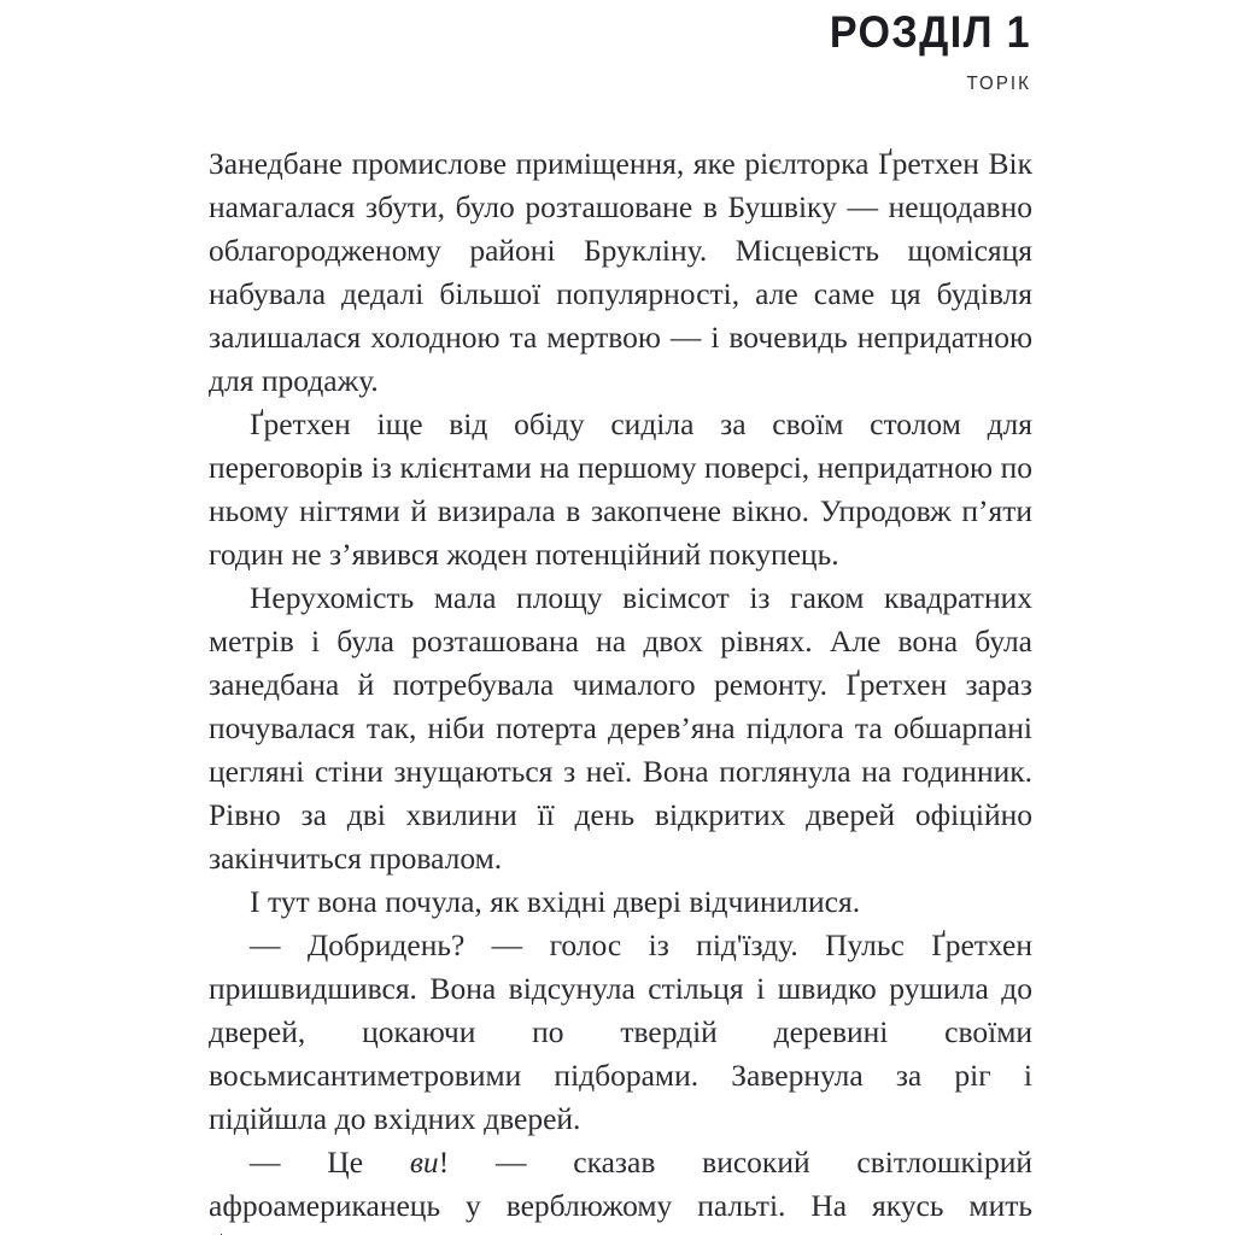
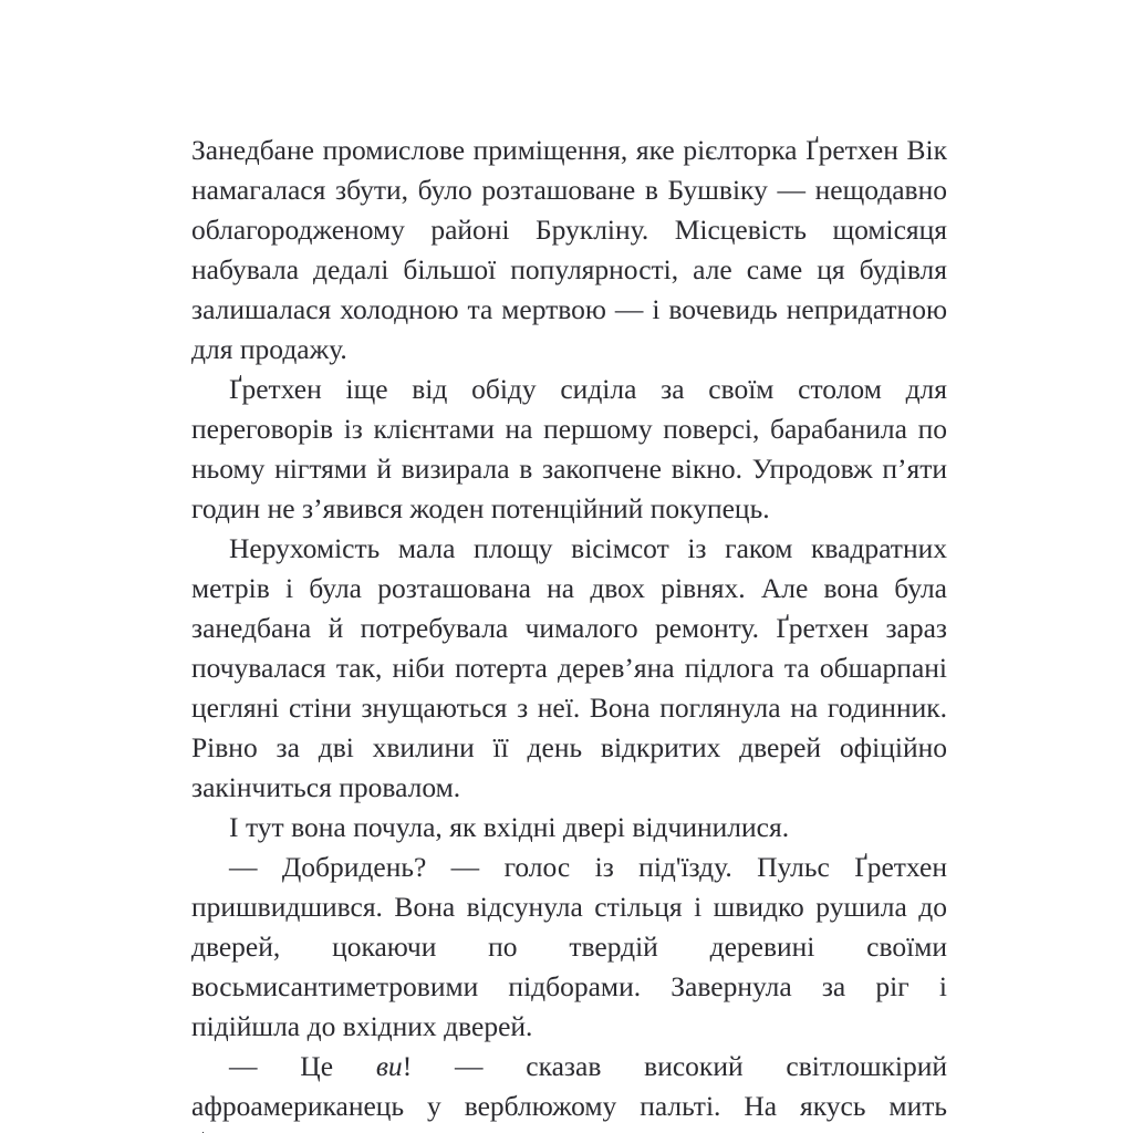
- РОЗДІЛ 1
- ТОРІК
  Занедбане промислове приміщення, яке рієлторка Ґретхен Вік намагалася збути, було розташоване в Бушвіку — нещодавно облагородженому районі Брукліну. Місцевість щомісяця набувала дедалі більшої популярності, але саме ця будівля залишалася холодною та мертвою — і вочевидь непридатною для продажу.
- Ґретхен іще від обіду сиділа за своїм столом для переговорів із клієнтами на першому поверсі, непридатною по ньому нігтями й визирала в закопчене вікно. Упродовж п’яти годин не з’явився жоден потенційний покупець.
+ Ґретхен іще від обіду сиділа за своїм столом для переговорів із клієнтами на першому поверсі, барабанила по ньому нігтями й визирала в закопчене вікно. Упродовж п’яти годин не з’явився жоден потенційний покупець.
  Нерухомість мала площу вісімсот із гаком квадратних метрів і була розташована на двох рівнях. Але вона була занедбана й потребувала чималого ремонту. Ґретхен зараз почувалася так, ніби потерта дерев’яна підлога та обшарпані цегляні стіни знущаються з неї. Вона поглянула на годинник. Рівно за дві хвилини її день відкритих дверей офіційно закінчиться провалом.
  І тут вона почула, як вхідні двері відчинилися.
  — Добридень? — голос із під'їзду. Пульс Ґретхен пришвидшився. Вона відсунула стільця і швидко рушила до дверей, цокаючи по твердій деревині своїми восьмисантиметровими підборами. Завернула за ріг і підійшла до вхідних дверей.
  — Це ви! — сказав високий світлошкірий афроамериканець у верблюжому пальті. На якусь мить
